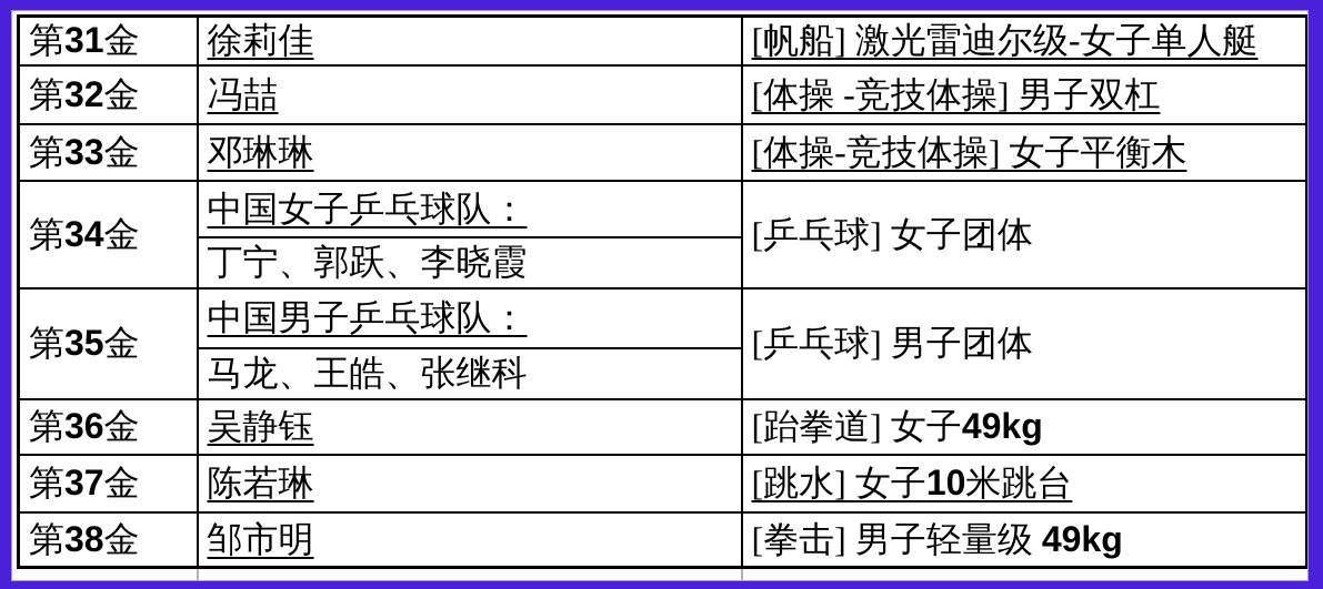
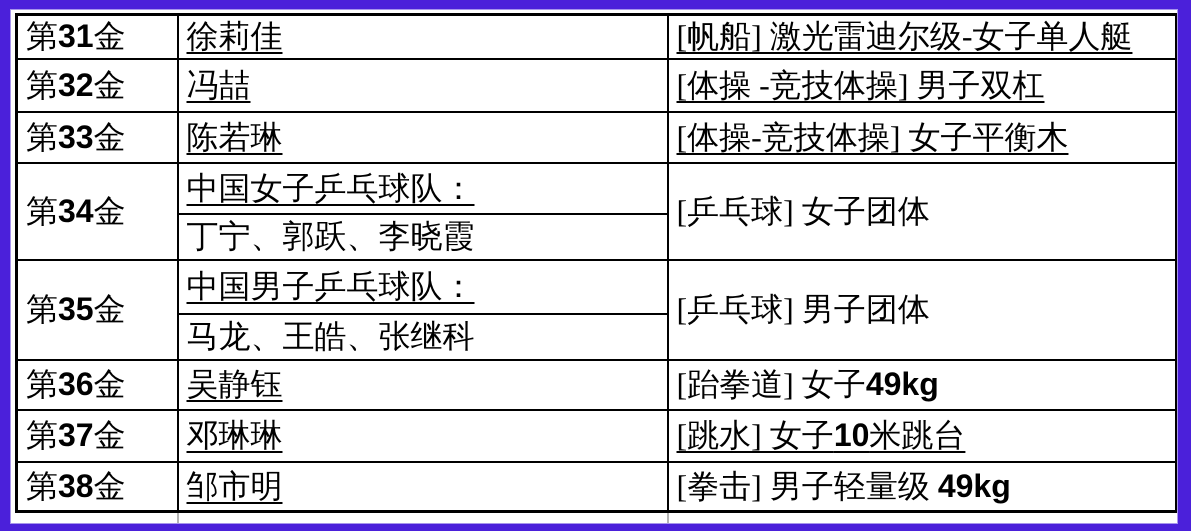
  第31金	徐莉佳	[帆船] 激光雷迪尔级-女子单人艇
  第32金	冯喆	[体操 -竞技体操] 男子双杠
- 第33金	邓琳琳	[体操-竞技体操] 女子平衡木
+ 第33金	陈若琳	[体操-竞技体操] 女子平衡木
  第34金	中国女子乒乓球队：	[乒乓球] 女子团体
  丁宁、郭跃、李晓霞
  第35金	中国男子乒乓球队：	[乒乓球] 男子团体
  马龙、王皓、张继科
  第36金	吴静钰	[跆拳道] 女子49kg
- 第37金	陈若琳	[跳水] 女子10米跳台
+ 第37金	邓琳琳	[跳水] 女子10米跳台
  第38金	邹市明	[拳击] 男子轻量级 49kg
